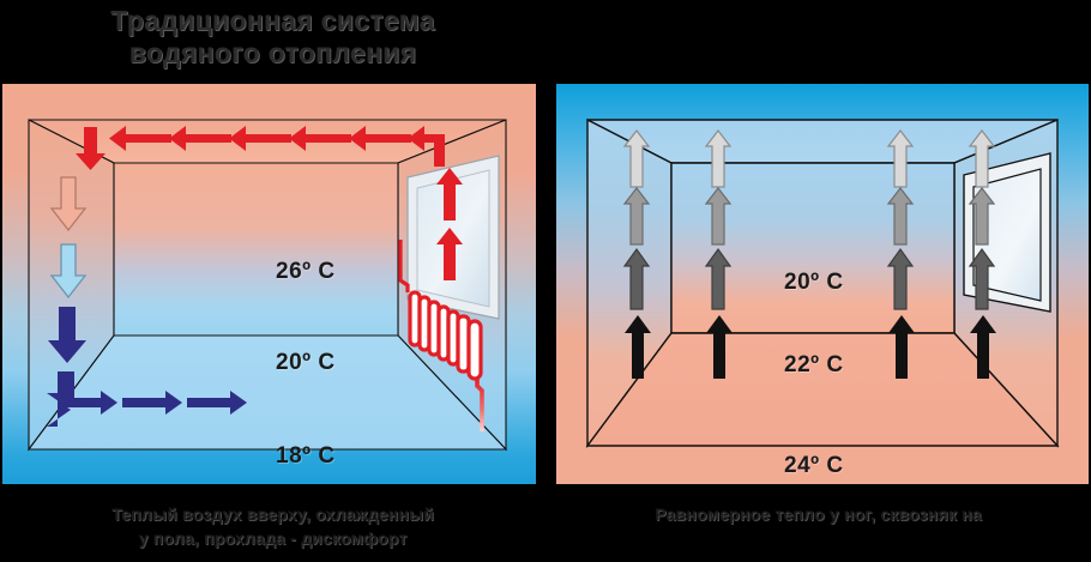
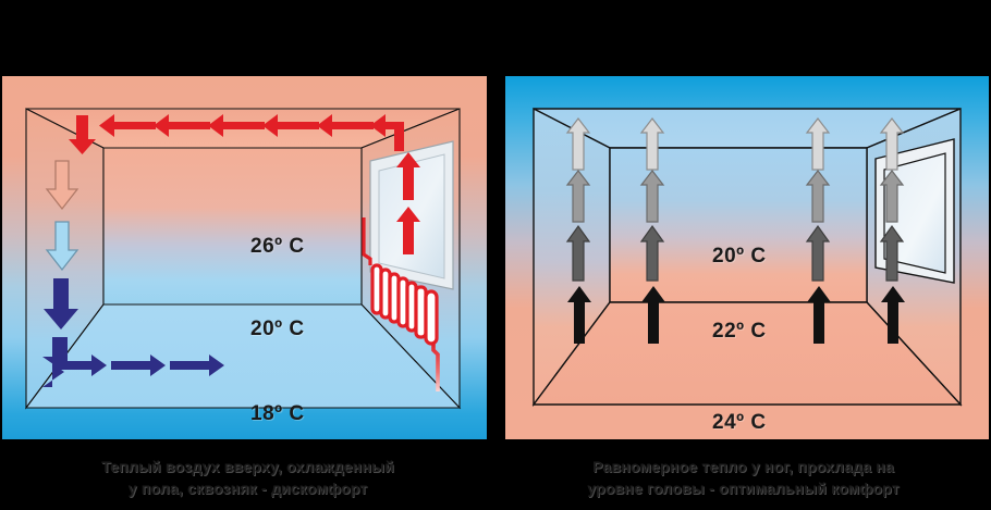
- Традиционная система
- водяного отопления
  26º C
  20º C
  18º C
  20º C
  22º C
  24º C
  Теплый воздух вверху, охлажденный
- у пола, прохлада - дискомфорт
+ у пола, сквозняк - дискомфорт
- Равномерное тепло у ног, сквозняк на
+ Равномерное тепло у ног, прохлада на
+ уровне головы - оптимальный комфорт
